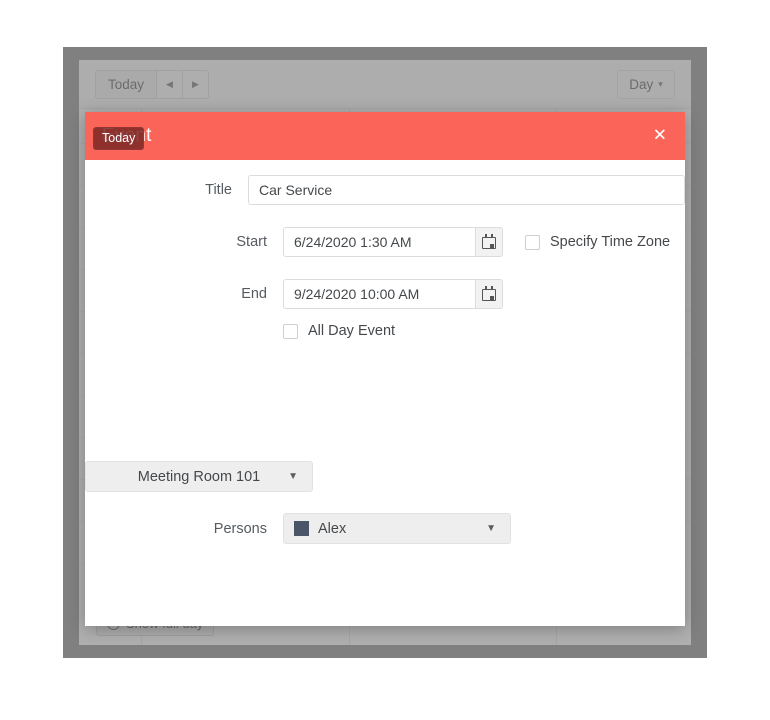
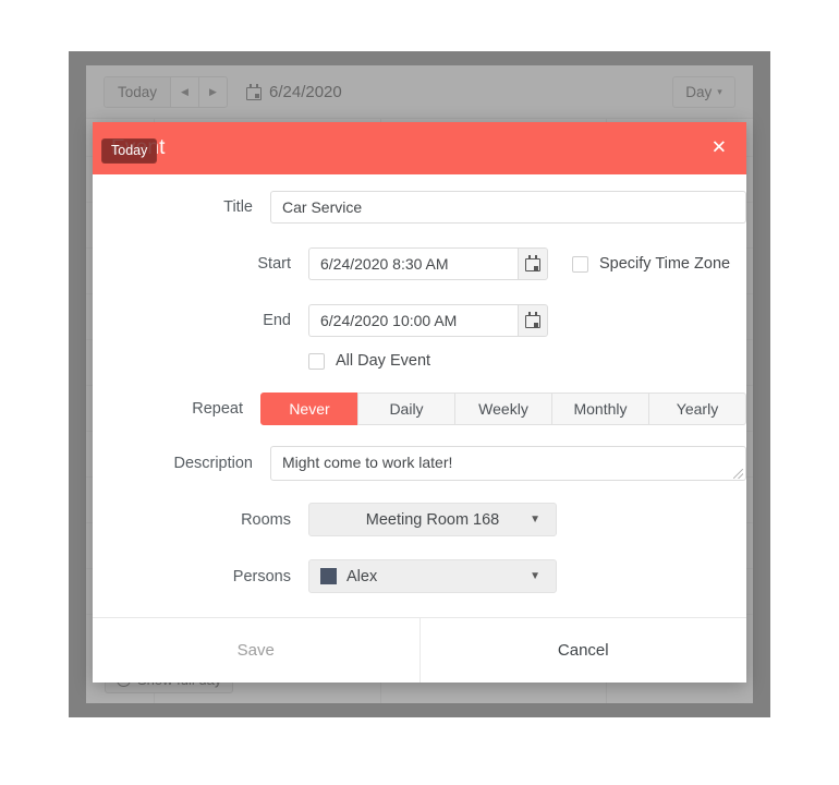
  Today
  ◀
  ▶
+ 6/24/2020
  Day
  ▾
  Event
  Today
  ✕
  Title
  Car Service
  Start
- 6/24/2020 1:30 AM
+ 6/24/2020 8:30 AM
  Specify Time Zone
  End
- 9/24/2020 10:00 AM
+ 6/24/2020 10:00 AM
  All Day Event
+ Repeat
+ Never
+ Daily
+ Weekly
+ Monthly
+ Yearly
+ Description
+ Might come to work later!
+ Rooms
- Meeting Room 101
+ Meeting Room 168
  ▼
  Persons
  Alex
  ▼
+ Save
+ Cancel
